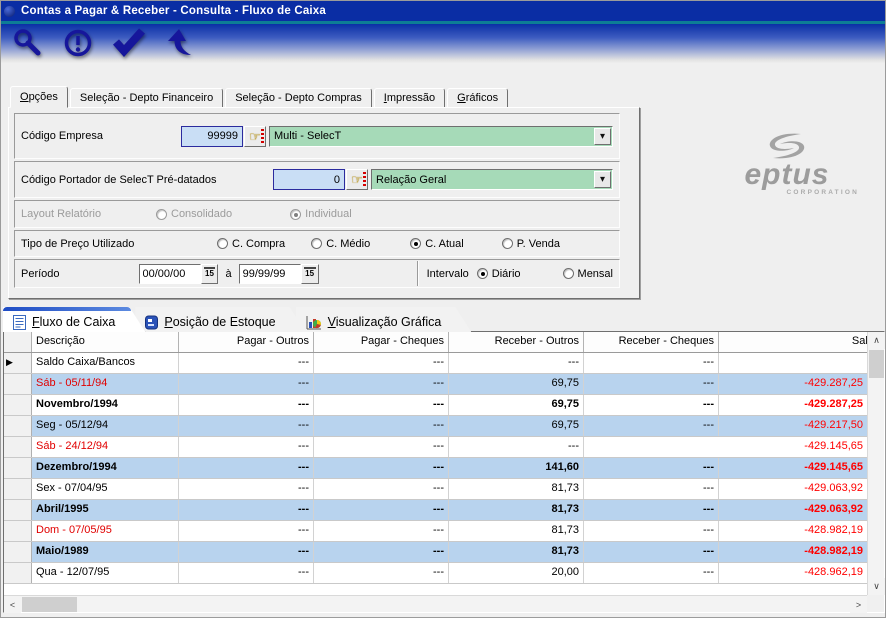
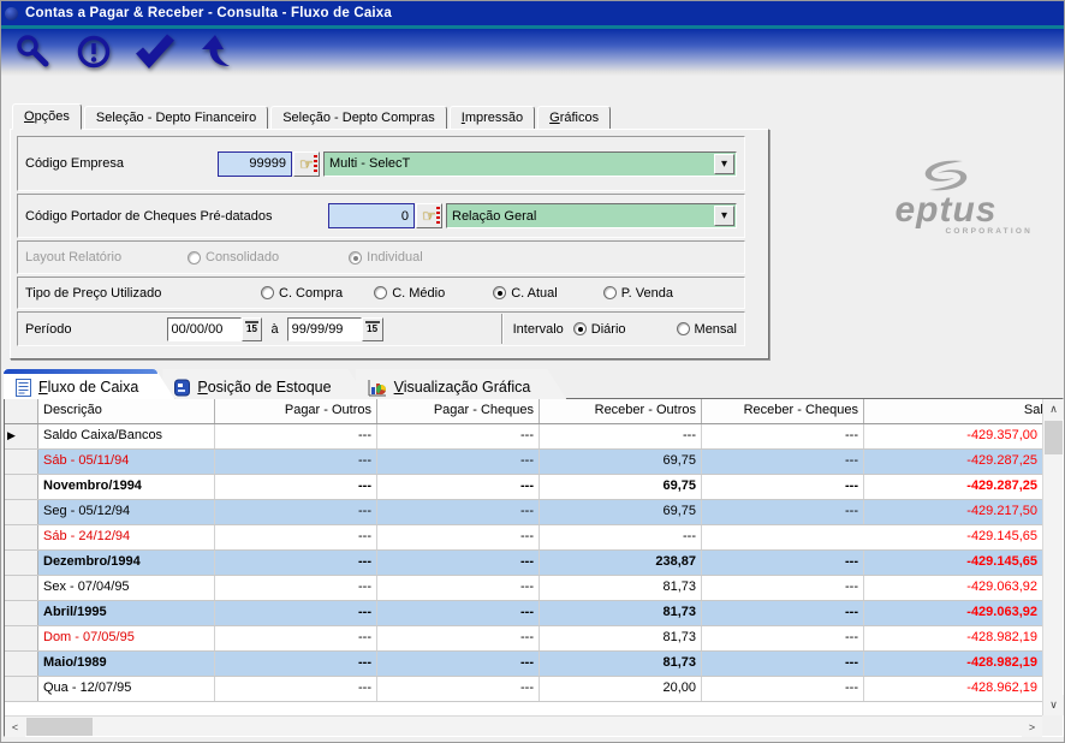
  Contas a Pagar & Receber - Consulta - Fluxo de Caixa
  Opções
  Seleção - Depto Financeiro
  Seleção - Depto Compras
  Impressão
  Gráficos
  Código Empresa
  99999
  Multi - SelecT
- Código Portador de SelecT Pré-datados
+ Código Portador de Cheques Pré-datados
  0
  Relação Geral
  Layout Relatório
  Consolidado
  Individual
  Tipo de Preço Utilizado
  C. Compra
  C. Médio
  C. Atual
  P. Venda
  Período
  00/00/00
  15
  à
  99/99/99
  15
  Intervalo
  Diário
  Mensal
  eptus
  Fluxo de Caixa
  Posição de Estoque
  Visualização Gráfica
  Descrição
  Pagar - Outros
  Pagar - Cheques
  Receber - Outros
  Receber - Cheques
  ▶
  Saldo Caixa/Bancos
  ---
  ---
  ---
  ---
+ -429.357,00
  Sáb - 05/11/94
  ---
  ---
  69,75
  ---
  -429.287,25
  Novembro/1994
  ---
  ---
  69,75
  ---
  -429.287,25
  Seg - 05/12/94
  ---
  ---
  69,75
  ---
  -429.217,50
  Sáb - 24/12/94
  ---
  ---
  ---
  -429.145,65
  Dezembro/1994
  ---
  ---
- 141,60
+ 238,87
  ---
  -429.145,65
  Sex - 07/04/95
  ---
  ---
  81,73
  ---
  -429.063,92
  Abril/1995
  ---
  ---
  81,73
  ---
  -429.063,92
  Dom - 07/05/95
  ---
  ---
  81,73
  ---
  -428.982,19
  Maio/1989
  ---
  ---
  81,73
  ---
  -428.982,19
  Qua - 12/07/95
  ---
  ---
  20,00
  ---
  -428.962,19
  ∧
  ∨
  <
  >
